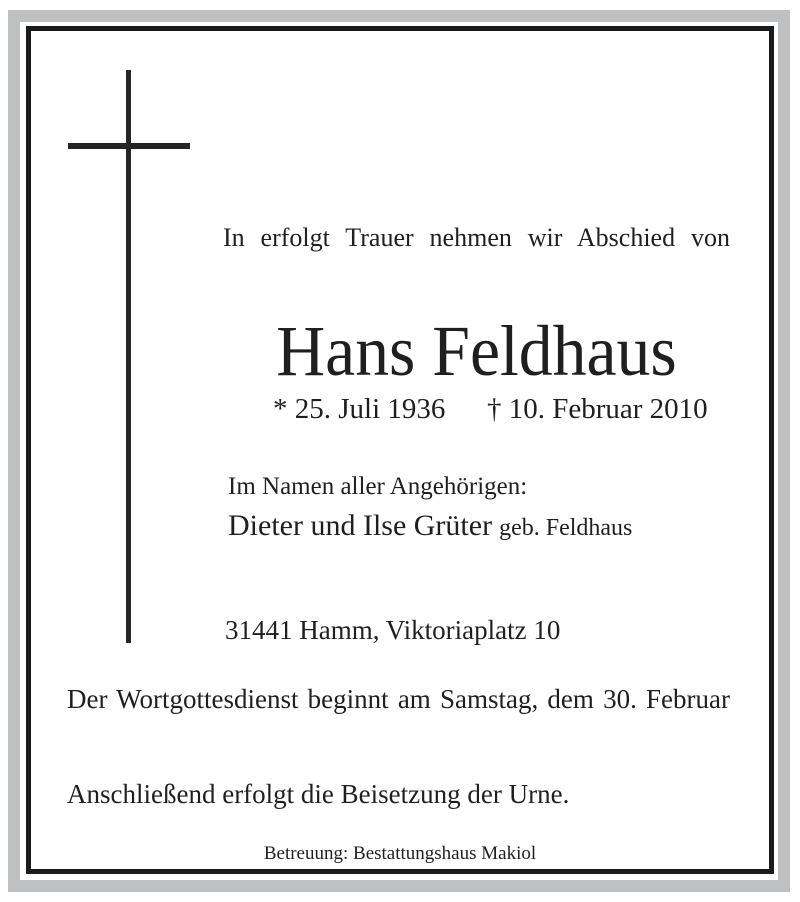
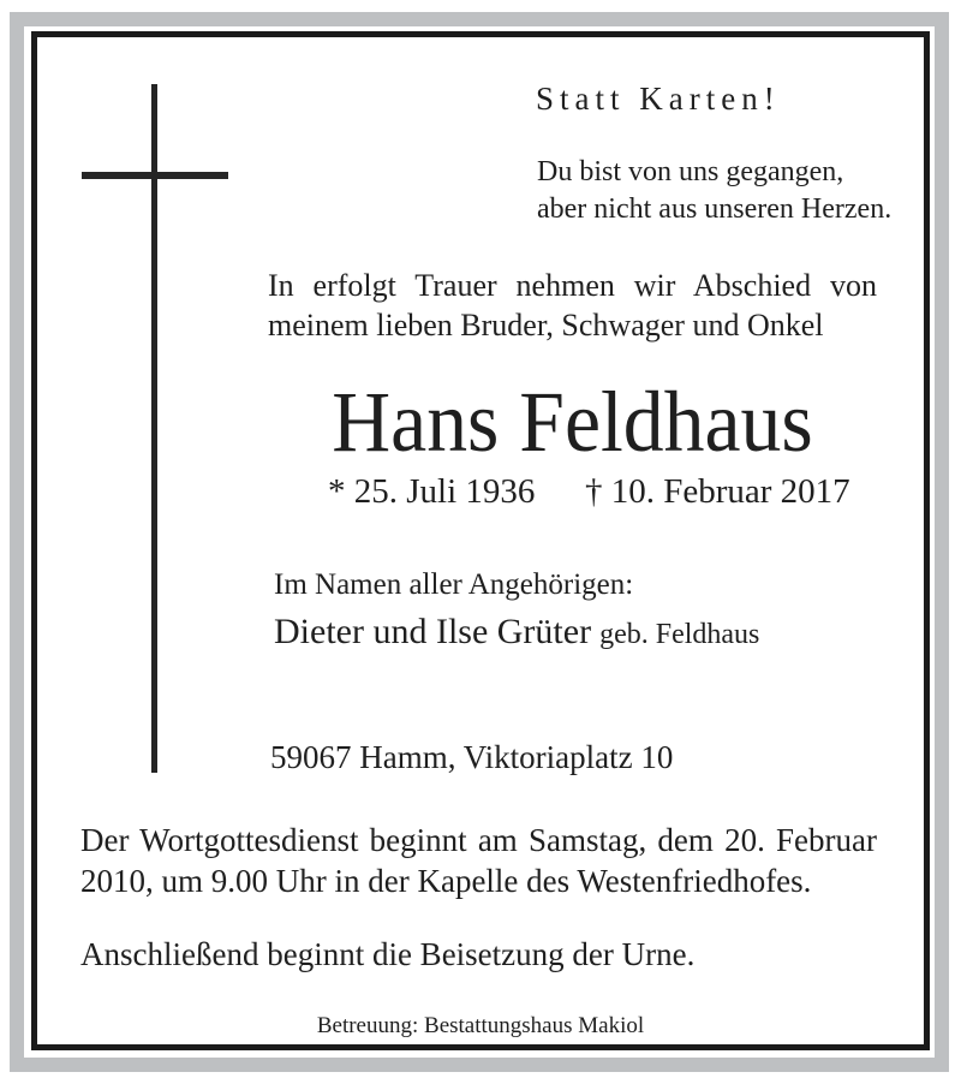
+ Statt Karten!
+ Du bist von uns gegangen,
+ aber nicht aus unseren Herzen.
  In erfolgt Trauer nehmen wir Abschied von
+ meinem lieben Bruder, Schwager und Onkel
  Hans Feldhaus
  * 25. Juli 1936
- † 10. Februar 2010
+ † 10. Februar 2017
  Im Namen aller Angehörigen:
  Dieter und Ilse Grüter geb. Feldhaus
- 31441 Hamm, Viktoriaplatz 10
+ 59067 Hamm, Viktoriaplatz 10
- Der Wortgottesdienst beginnt am Samstag, dem 30. Februar
+ Der Wortgottesdienst beginnt am Samstag, dem 20. Februar
+ 2010, um 9.00 Uhr in der Kapelle des Westenfriedhofes.
- Anschließend erfolgt die Beisetzung der Urne.
+ Anschließend beginnt die Beisetzung der Urne.
  Betreuung: Bestattungshaus Makiol
